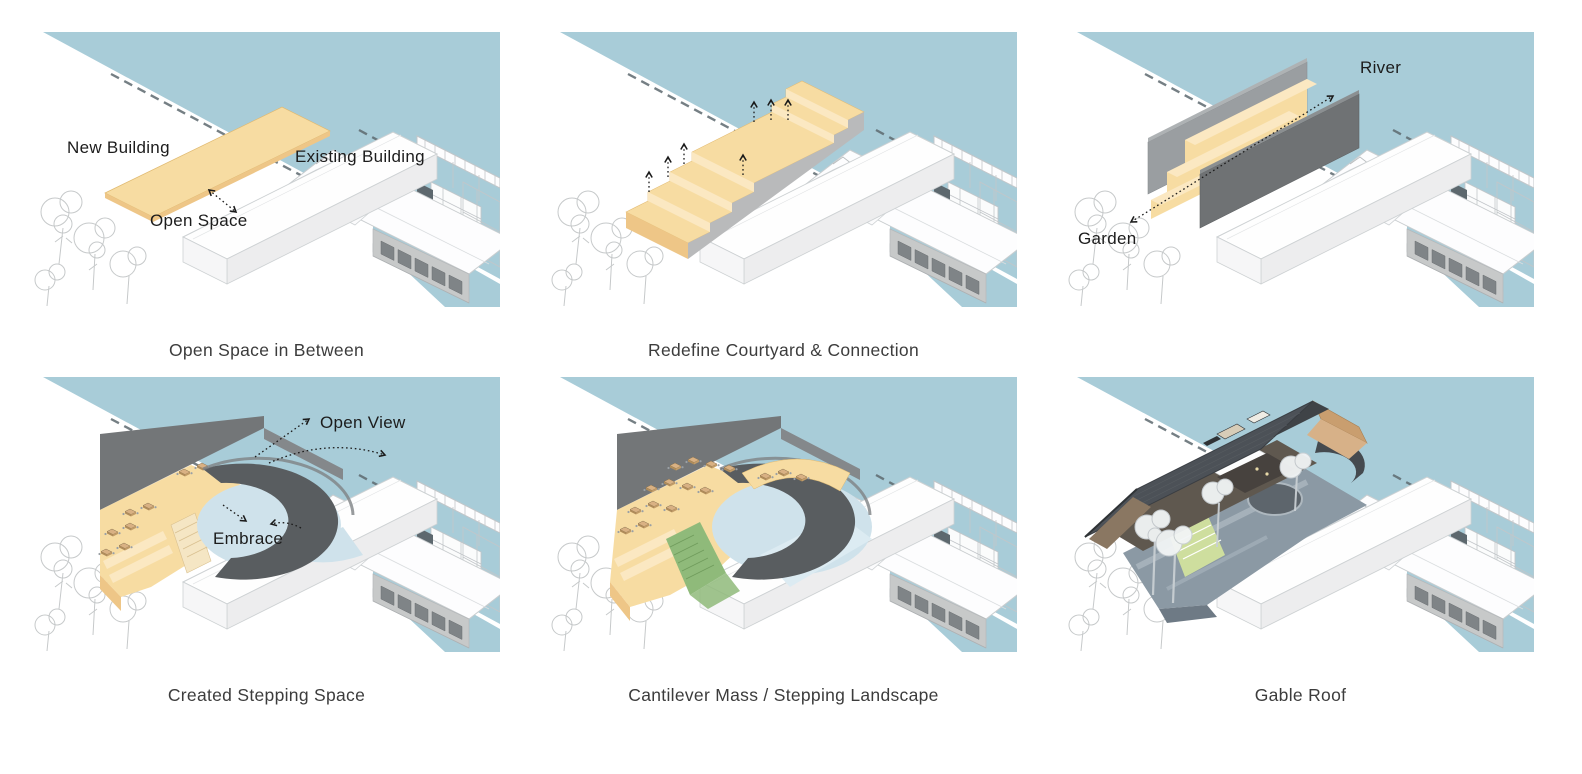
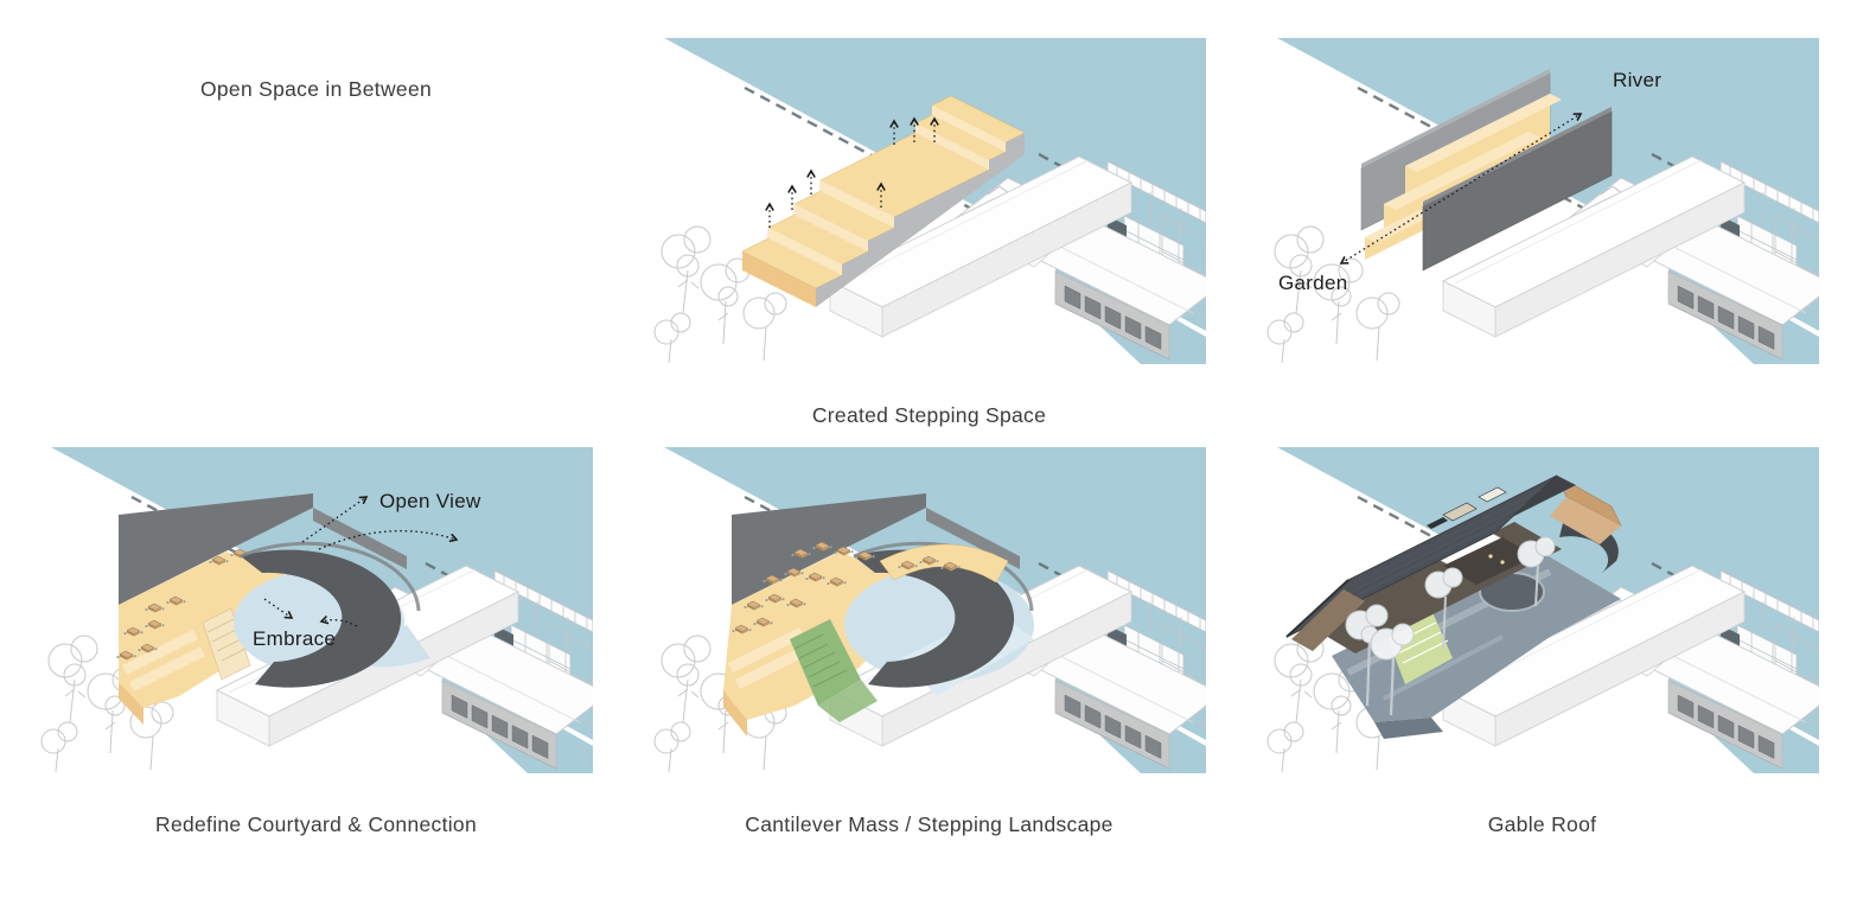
- New Building
- Existing Building
- Open Space
  Open Space in Between
- Redefine Courtyard & Connection
+ Created Stepping Space
  River
  Garden
  Open View
  Embrace
- Created Stepping Space
+ Redefine Courtyard & Connection
  Cantilever Mass / Stepping Landscape
  Gable Roof
